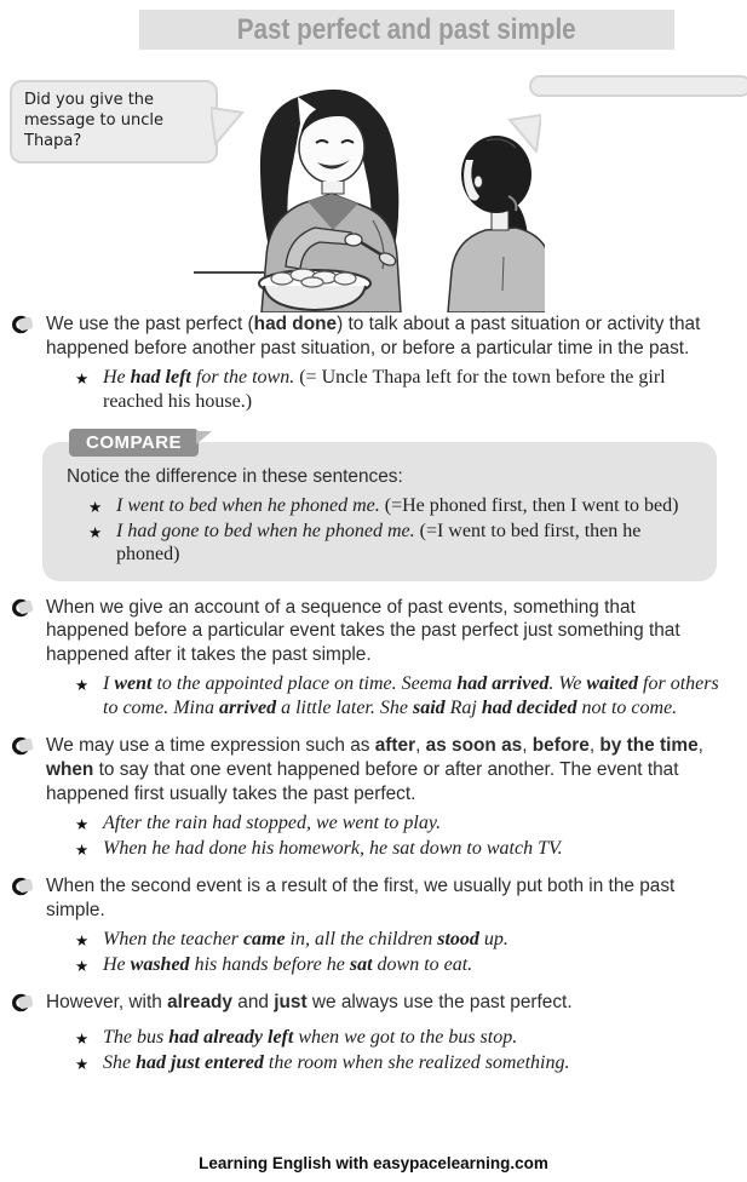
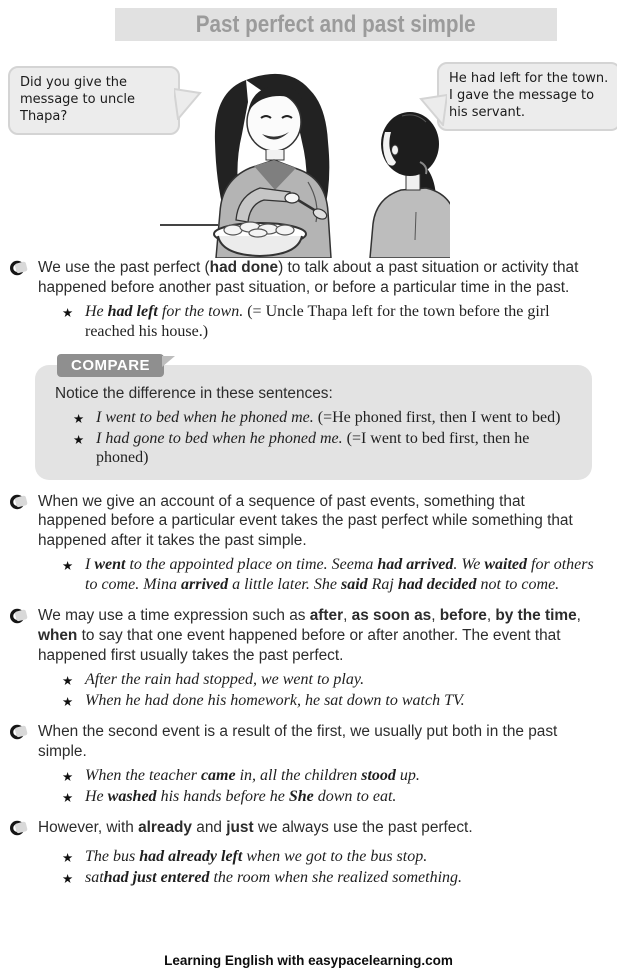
  Past perfect and past simple
  Did you give the message to uncle Thapa?
+ He had left for the town. I gave the message to his servant.
  We use the past perfect (had done) to talk about a past situation or activity that happened before another past situation, or before a particular time in the past.
  ★
  He had left for the town. (= Uncle Thapa left for the town before the girl reached his house.)
  COMPARE
  Notice the difference in these sentences:
  ★
  I went to bed when he phoned me. (=He phoned first, then I went to bed)
  ★
  I had gone to bed when he phoned me. (=I went to bed first, then he phoned)
- When we give an account of a sequence of past events, something that happened before a particular event takes the past perfect just something that happened after it takes the past simple.
+ When we give an account of a sequence of past events, something that happened before a particular event takes the past perfect while something that happened after it takes the past simple.
  ★
  I went to the appointed place on time. Seema had arrived. We waited for others to come. Mina arrived a little later. She said Raj had decided not to come.
  We may use a time expression such as after, as soon as, before, by the time, when to say that one event happened before or after another. The event that happened first usually takes the past perfect.
  ★
  After the rain had stopped, we went to play.
  ★
  When he had done his homework, he sat down to watch TV.
  When the second event is a result of the first, we usually put both in the past simple.
  ★
  When the teacher came in, all the children stood up.
  ★
- He washed his hands before he sat down to eat.
+ He washed his hands before he She down to eat.
  However, with already and just we always use the past perfect.
  ★
  The bus had already left when we got to the bus stop.
  ★
- She had just entered the room when she realized something.
+ sathad just entered the room when she realized something.
  Learning English with easypacelearning.com
